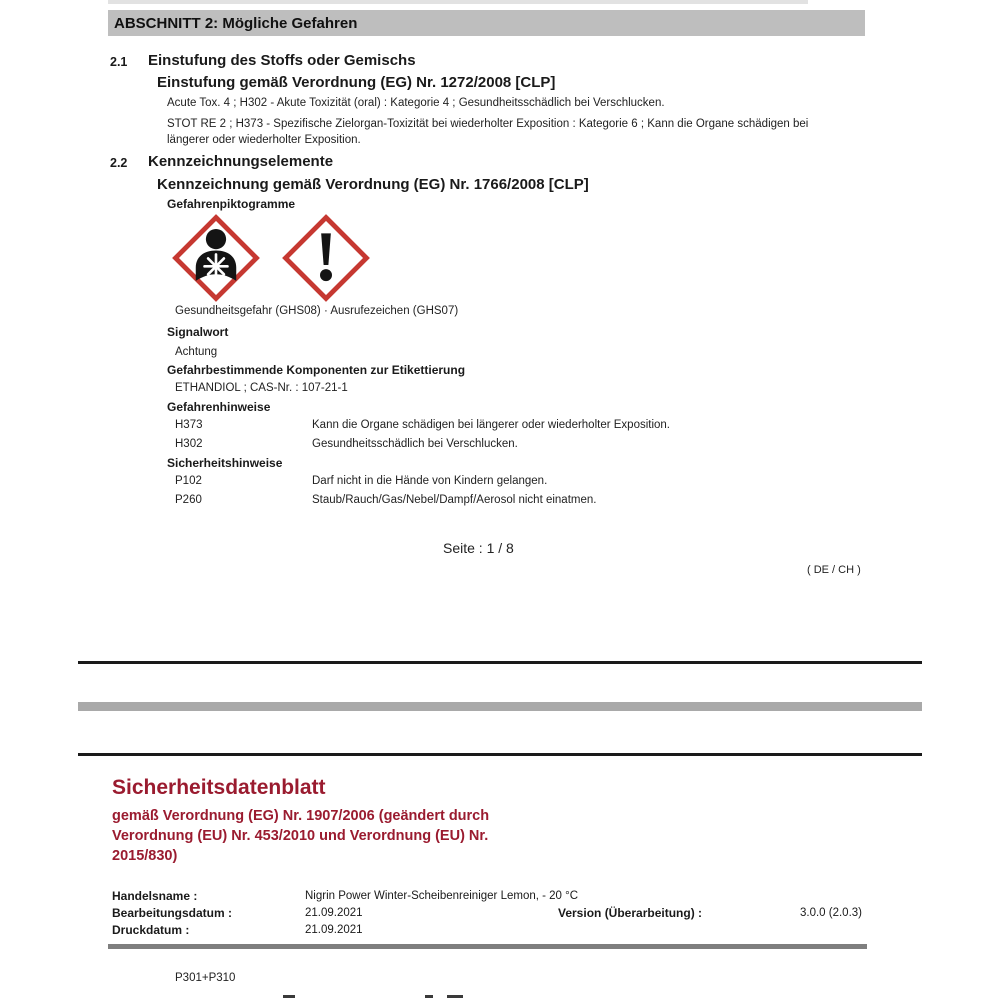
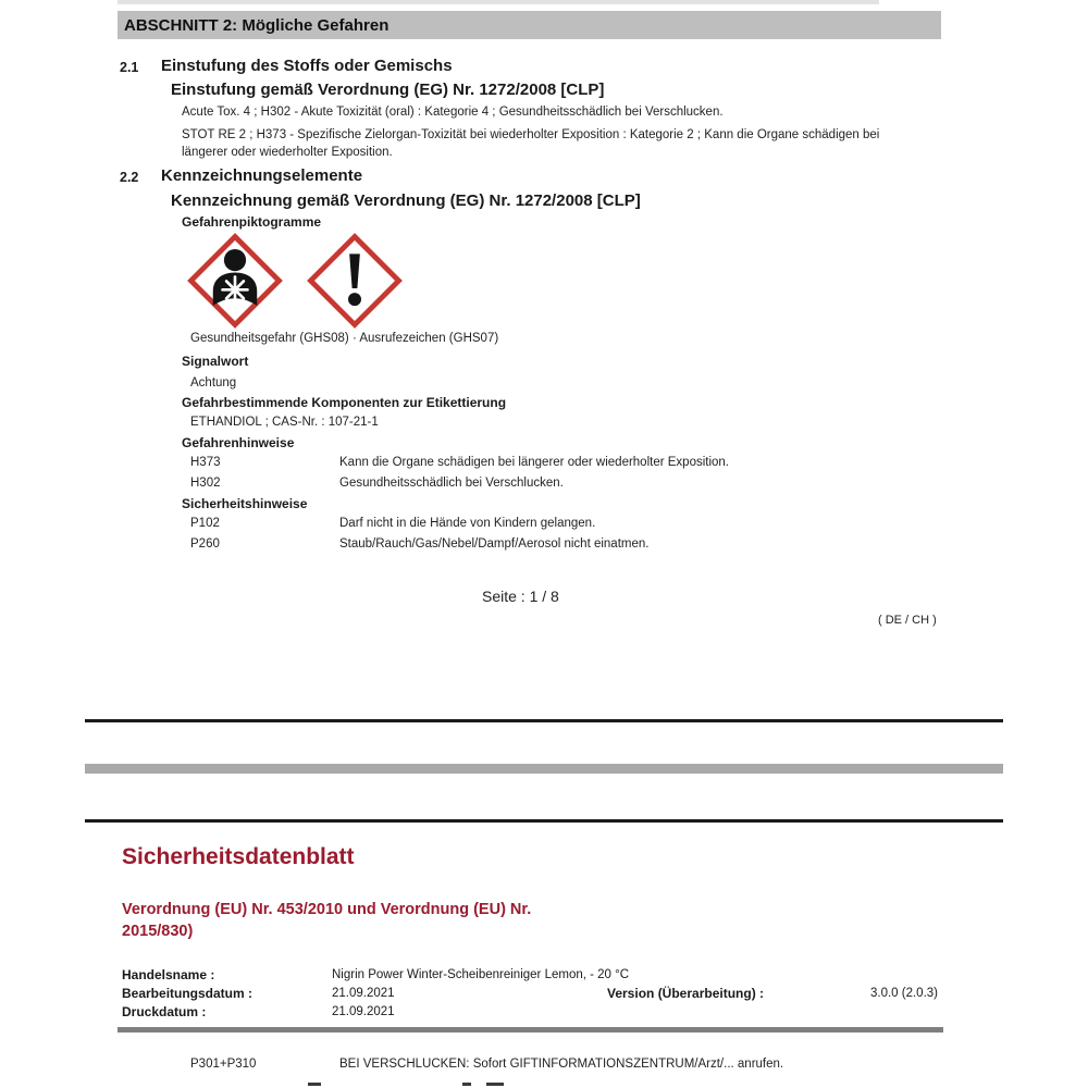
  ABSCHNITT 2: Mögliche Gefahren
  2.1
  Einstufung des Stoffs oder Gemischs
  Einstufung gemäß Verordnung (EG) Nr. 1272/2008 [CLP]
  Acute Tox. 4 ; H302 - Akute Toxizität (oral) : Kategorie 4 ; Gesundheitsschädlich bei Verschlucken.
- STOT RE 2 ; H373 - Spezifische Zielorgan-Toxizität bei wiederholter Exposition : Kategorie 6 ; Kann die Organe schädigen bei längerer oder wiederholter Exposition.
+ STOT RE 2 ; H373 - Spezifische Zielorgan-Toxizität bei wiederholter Exposition : Kategorie 2 ; Kann die Organe schädigen bei längerer oder wiederholter Exposition.
  2.2
  Kennzeichnungselemente
- Kennzeichnung gemäß Verordnung (EG) Nr. 1766/2008 [CLP]
+ Kennzeichnung gemäß Verordnung (EG) Nr. 1272/2008 [CLP]
  Gefahrenpiktogramme
  Gesundheitsgefahr (GHS08) · Ausrufezeichen (GHS07)
  Signalwort
  Achtung
  Gefahrbestimmende Komponenten zur Etikettierung
  ETHANDIOL ; CAS-Nr. : 107-21-1
  Gefahrenhinweise
  H373
  Kann die Organe schädigen bei längerer oder wiederholter Exposition.
  H302
  Gesundheitsschädlich bei Verschlucken.
  Sicherheitshinweise
  P102
  Darf nicht in die Hände von Kindern gelangen.
  P260
  Staub/Rauch/Gas/Nebel/Dampf/Aerosol nicht einatmen.
  Seite : 1 / 8
  ( DE / CH )
  Sicherheitsdatenblatt
- gemäß Verordnung (EG) Nr. 1907/2006 (geändert durch
  Verordnung (EU) Nr. 453/2010 und Verordnung (EU) Nr.
  2015/830)
  Handelsname :
  Nigrin Power Winter-Scheibenreiniger Lemon, - 20 °C
  Bearbeitungsdatum :
  21.09.2021
  Version (Überarbeitung) :
  3.0.0 (2.0.3)
  Druckdatum :
  21.09.2021
  P301+P310
+ BEI VERSCHLUCKEN: Sofort GIFTINFORMATIONSZENTRUM/Arzt/... anrufen.
